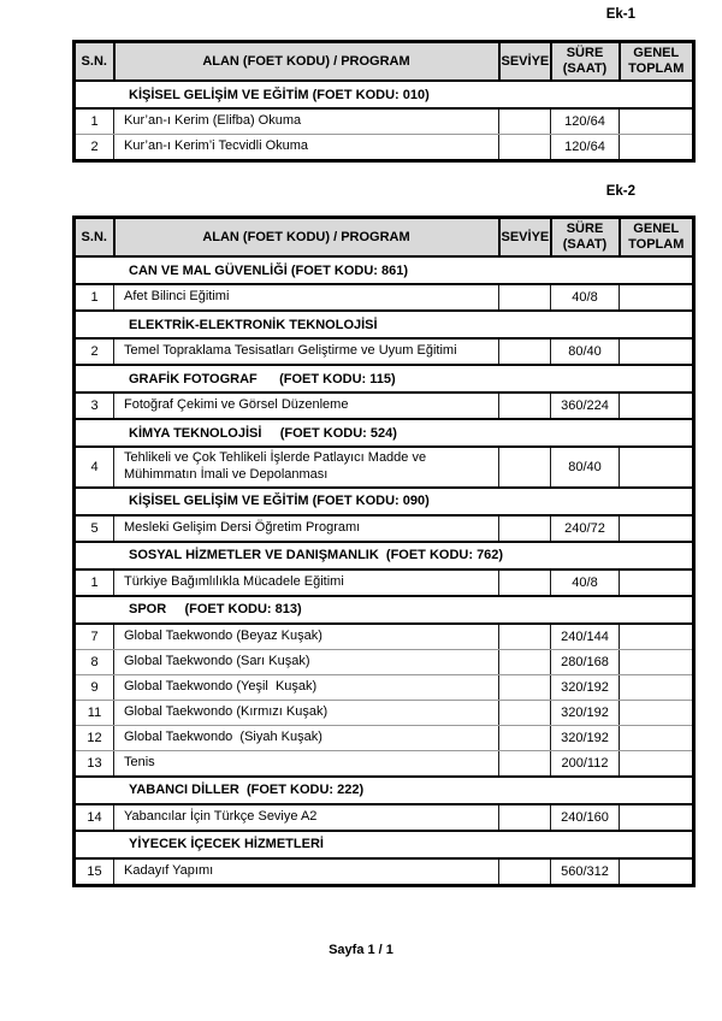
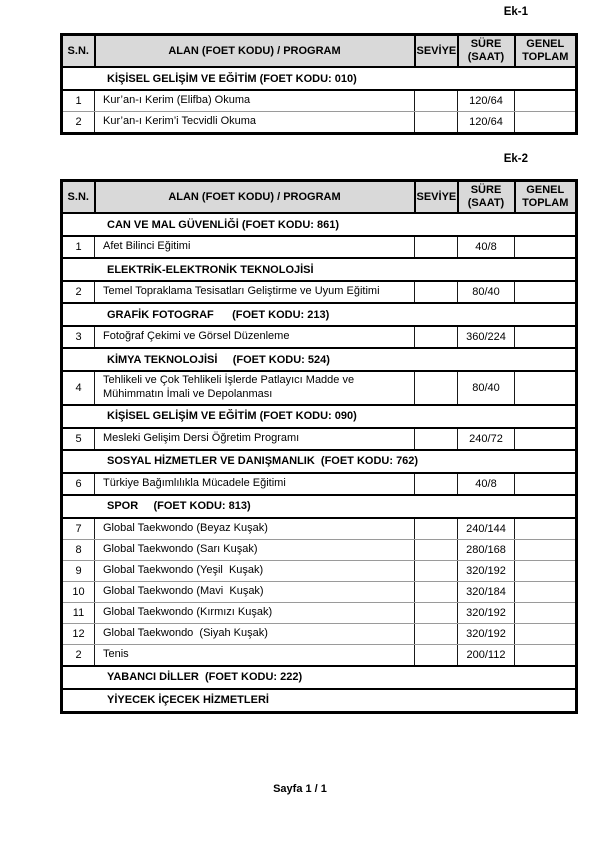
  Ek-1
  S.N.	ALAN (FOET KODU) / PROGRAM	SEVİYE	SÜRE (SAAT)	GENEL TOPLAM
  KİŞİSEL GELİŞİM VE EĞİTİM (FOET KODU: 010)
  1	Kur’an-ı Kerim (Elifba) Okuma		120/64
  2	Kur’an-ı Kerim’i Tecvidli Okuma		120/64
  Ek-2
  S.N.	ALAN (FOET KODU) / PROGRAM	SEVİYE	SÜRE (SAAT)	GENEL TOPLAM
  CAN VE MAL GÜVENLİĞİ (FOET KODU: 861)
  1	Afet Bilinci Eğitimi		40/8
  ELEKTRİK-ELEKTRONİK TEKNOLOJİSİ
  2	Temel Topraklama Tesisatları Geliştirme ve Uyum Eğitimi		80/40
- GRAFİK FOTOGRAF (FOET KODU: 115)
+ GRAFİK FOTOGRAF (FOET KODU: 213)
  3	Fotoğraf Çekimi ve Görsel Düzenleme		360/224
  KİMYA TEKNOLOJİSİ (FOET KODU: 524)
  4	Tehlikeli ve Çok Tehlikeli İşlerde Patlayıcı Madde ve Mühimmatın İmali ve Depolanması		80/40
  KİŞİSEL GELİŞİM VE EĞİTİM (FOET KODU: 090)
  5	Mesleki Gelişim Dersi Öğretim Programı		240/72
  SOSYAL HİZMETLER VE DANIŞMANLIK (FOET KODU: 762)
- 1	Türkiye Bağımlılıkla Mücadele Eğitimi		40/8
+ 6	Türkiye Bağımlılıkla Mücadele Eğitimi		40/8
  SPOR (FOET KODU: 813)
  7	Global Taekwondo (Beyaz Kuşak)		240/144
  8	Global Taekwondo (Sarı Kuşak)		280/168
  9	Global Taekwondo (Yeşil Kuşak)		320/192
+ 10	Global Taekwondo (Mavi Kuşak)		320/184
  11	Global Taekwondo (Kırmızı Kuşak)		320/192
  12	Global Taekwondo (Siyah Kuşak)		320/192
- 13	Tenis		200/112
+ 2	Tenis		200/112
  YABANCI DİLLER (FOET KODU: 222)
- 14	Yabancılar İçin Türkçe Seviye A2		240/160
  YİYECEK İÇECEK HİZMETLERİ
- 15	Kadayıf Yapımı		560/312
  Sayfa 1 / 1
